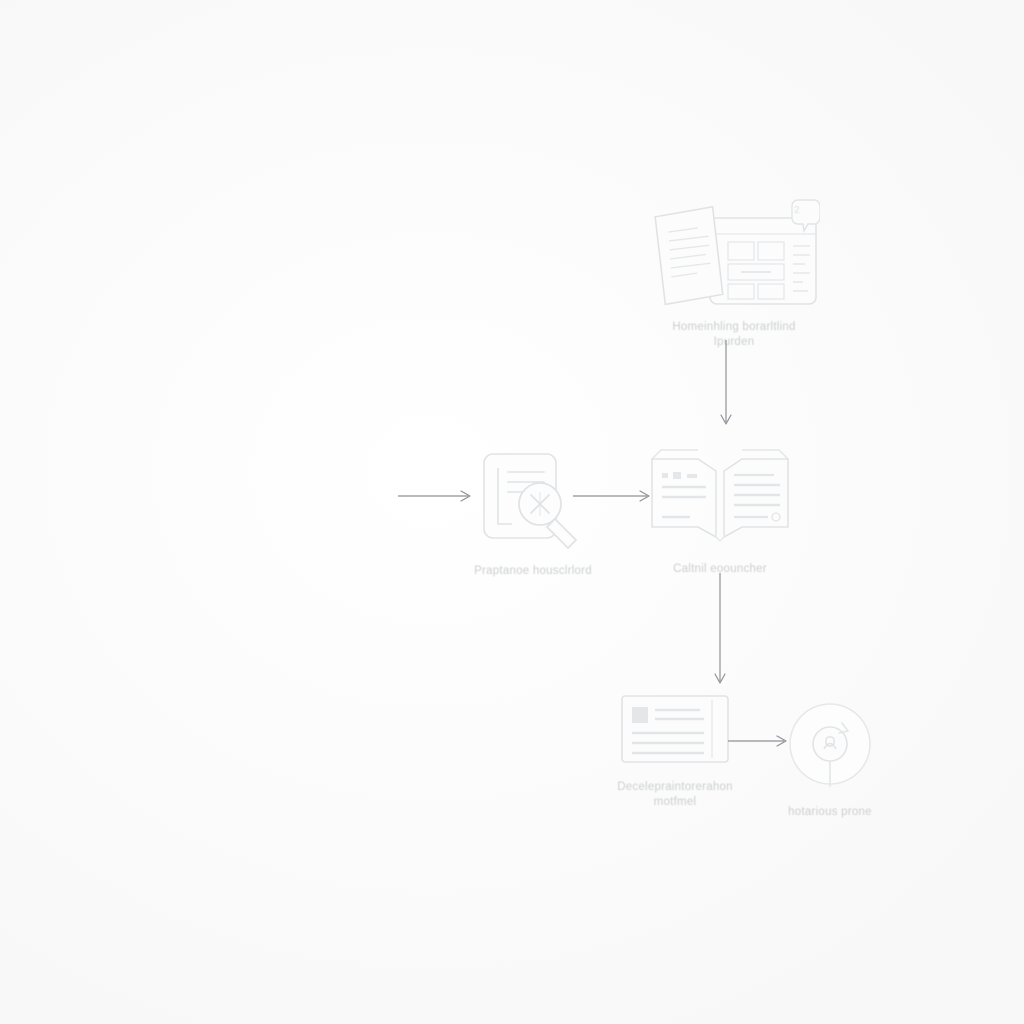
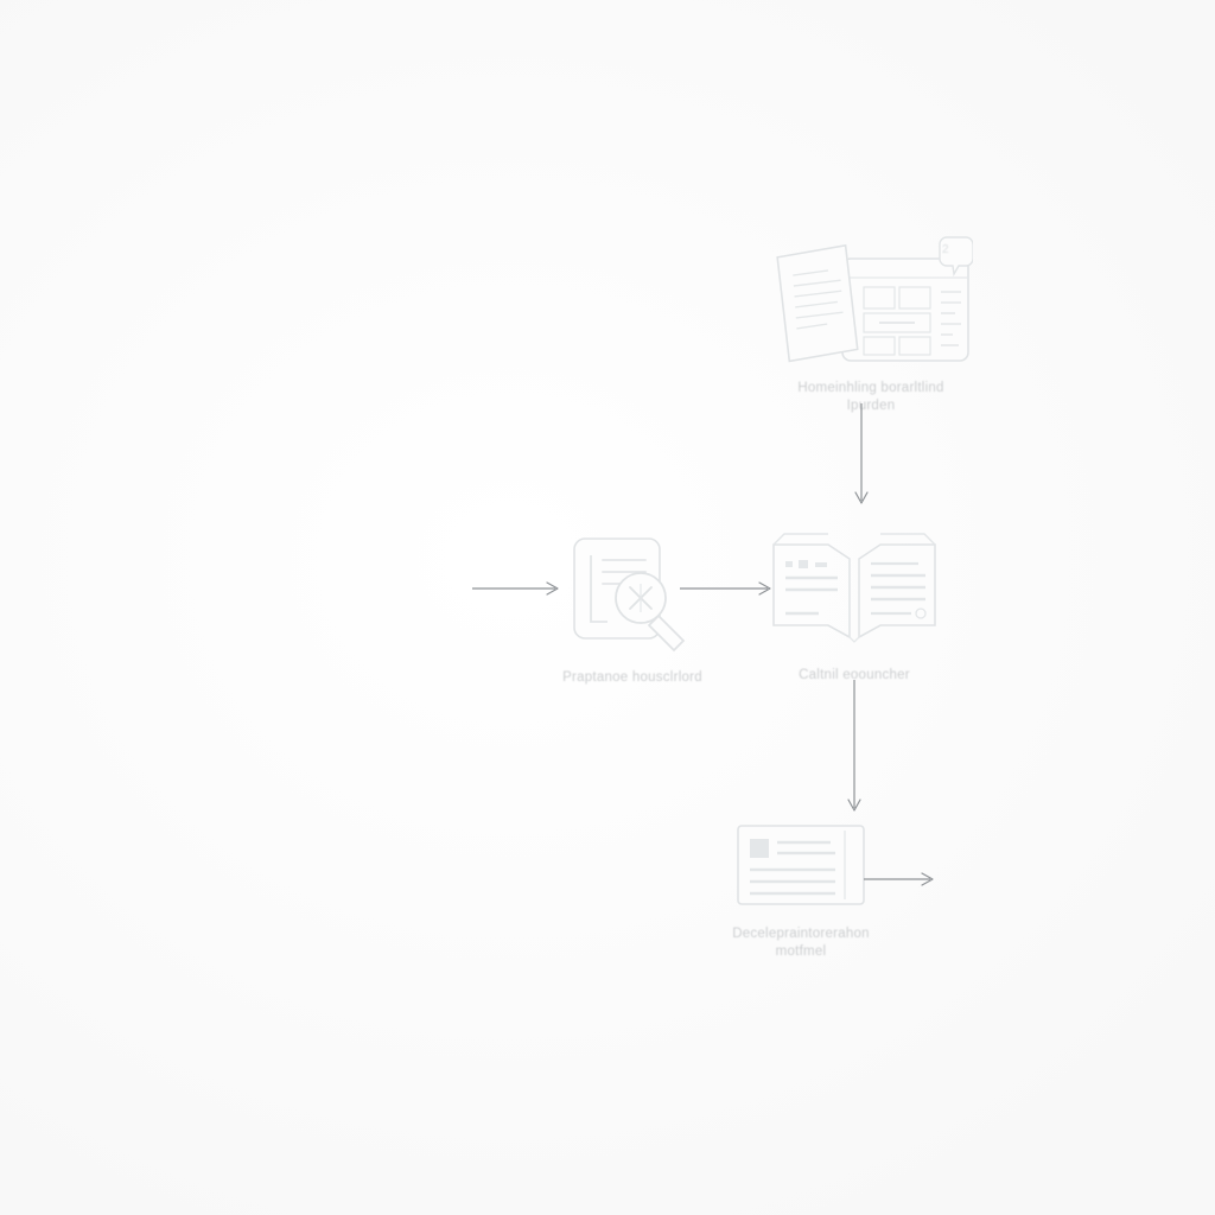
  Homeinhling borarltlind
  Ipurden
  Praptanoe housclrlord
  Caltnil eoouncher
  Decelepraintorerahon
  motfmel
- hotarious prone
